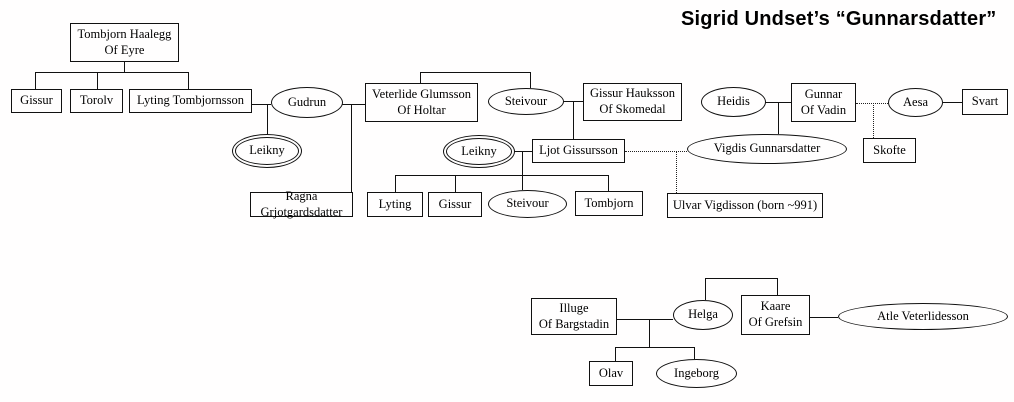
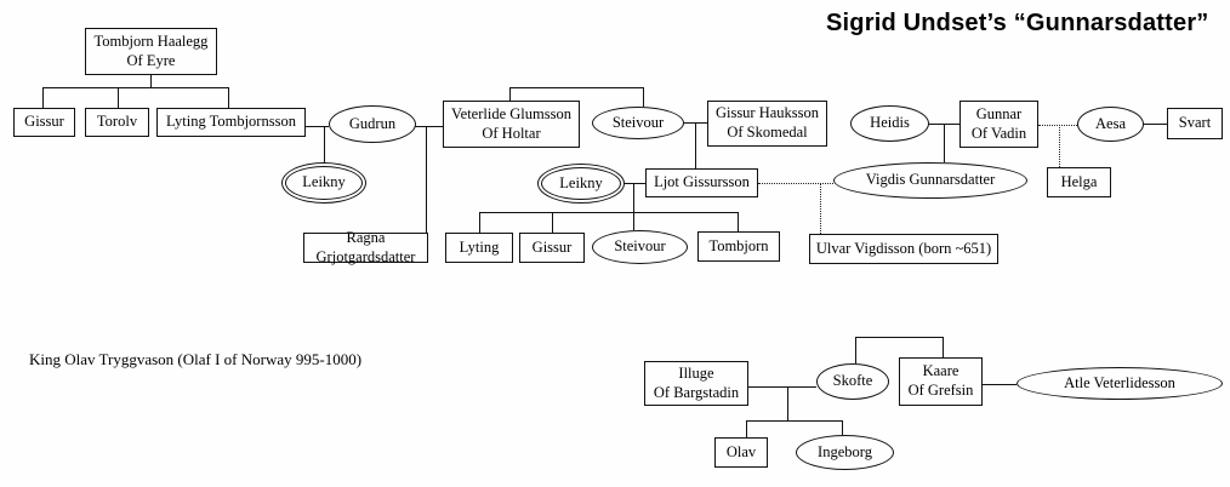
  Sigrid Undset’s “Gunnarsdatter”
+ King Olav Tryggvason (Olaf I of Norway 995-1000)
  Tombjorn Haalegg
  Of Eyre
  Gissur
  Torolv
  Lyting Tombjornsson
  Gudrun
  Leikny
  Ragna Grjotgardsdatter
  Veterlide Glumsson
  Of Holtar
  Steivour
  Gissur Hauksson
  Of Skomedal
  Heidis
  Gunnar
  Of Vadin
  Aesa
  Svart
  Leikny
  Ljot Gissursson
  Vigdis Gunnarsdatter
- Skofte
+ Helga
  Lyting
  Gissur
  Steivour
  Tombjorn
- Ulvar Vigdisson (born ~991)
+ Ulvar Vigdisson (born ~651)
  Illuge
  Of Bargstadin
- Helga
+ Skofte
  Kaare
  Of Grefsin
  Atle Veterlidesson
  Olav
  Ingeborg
